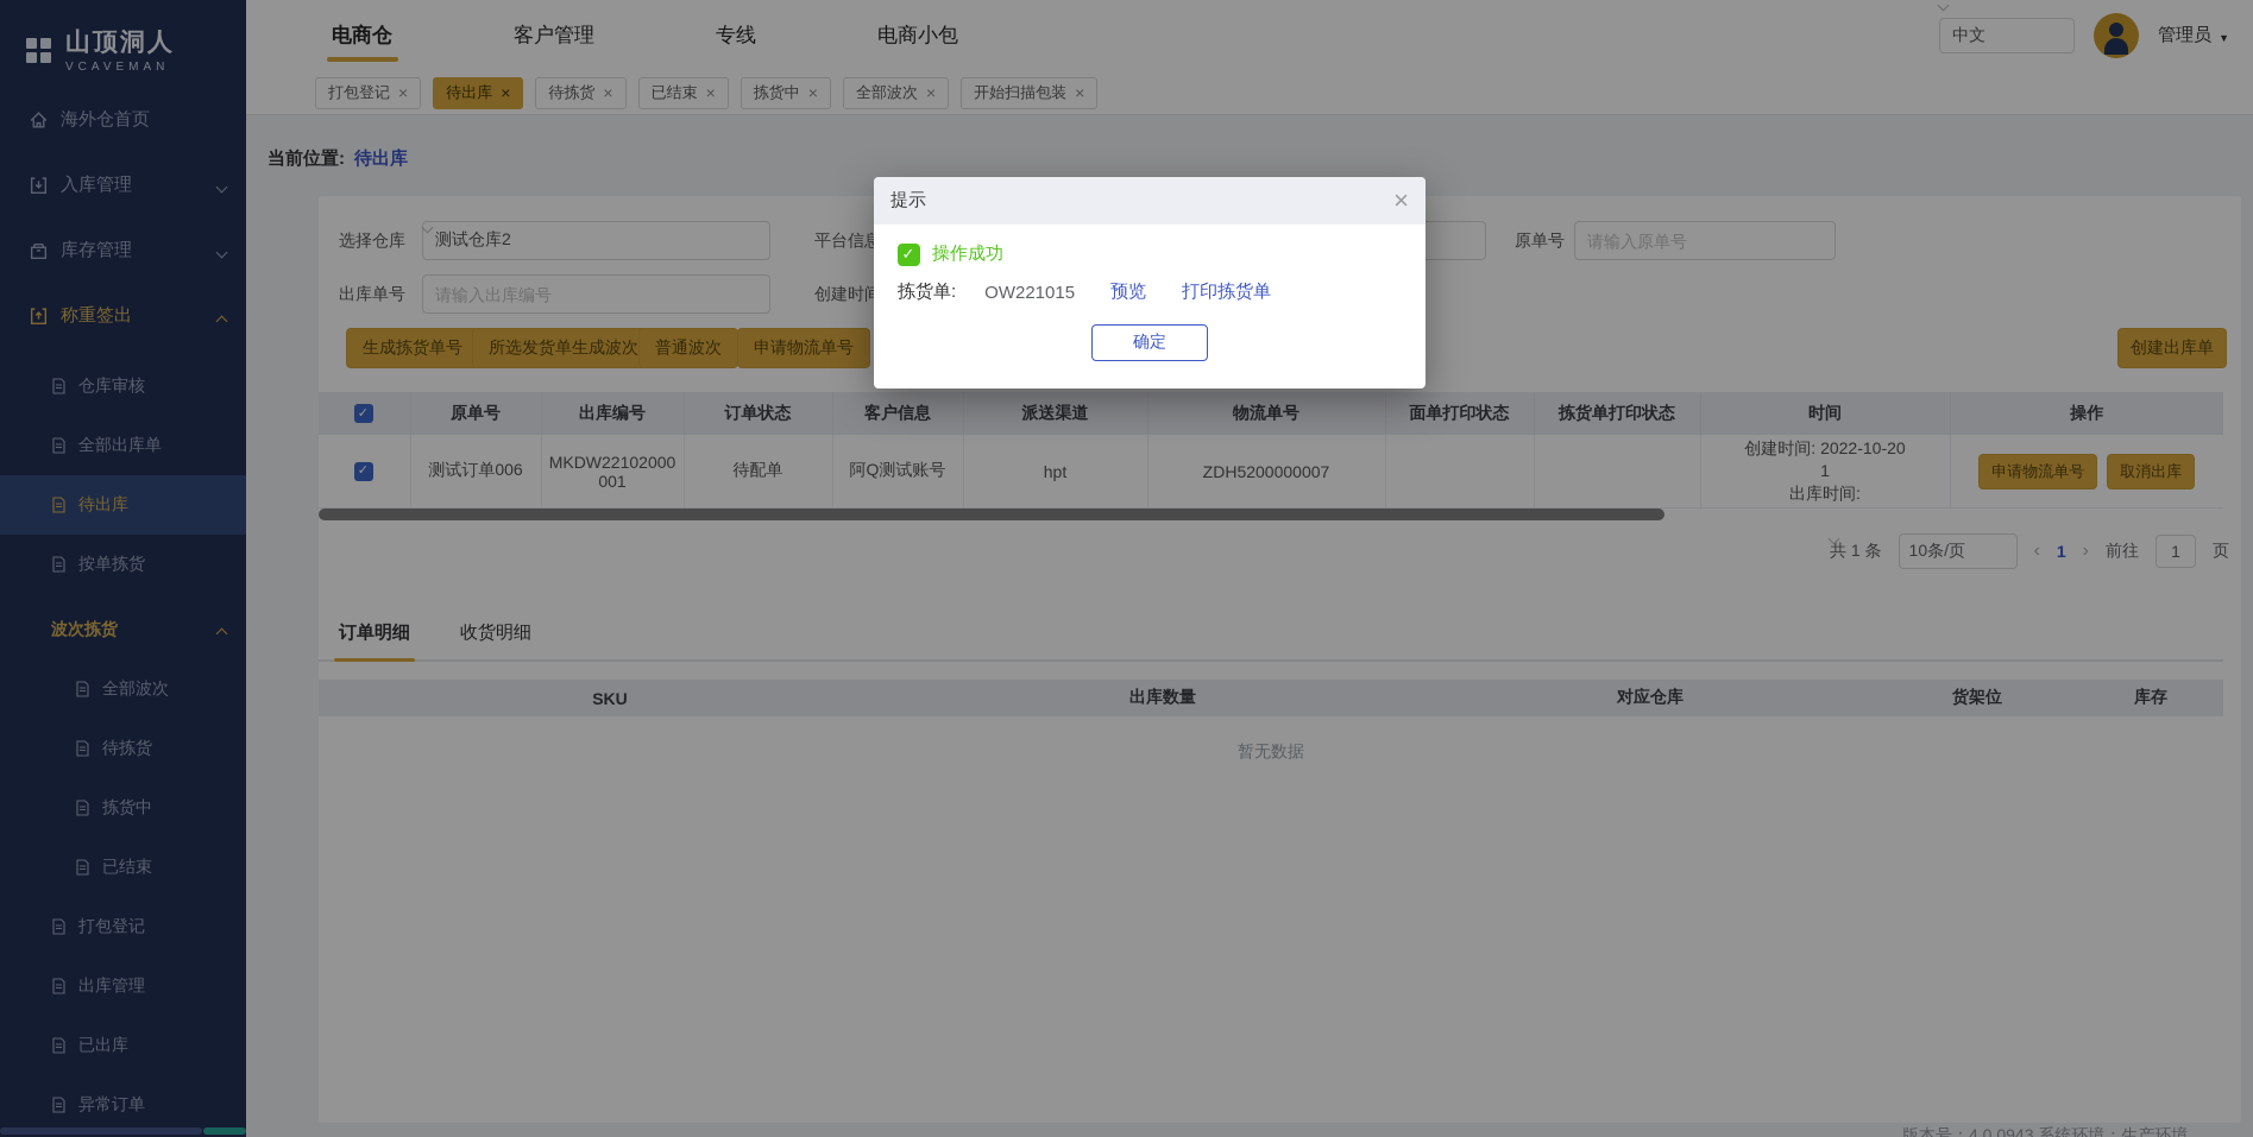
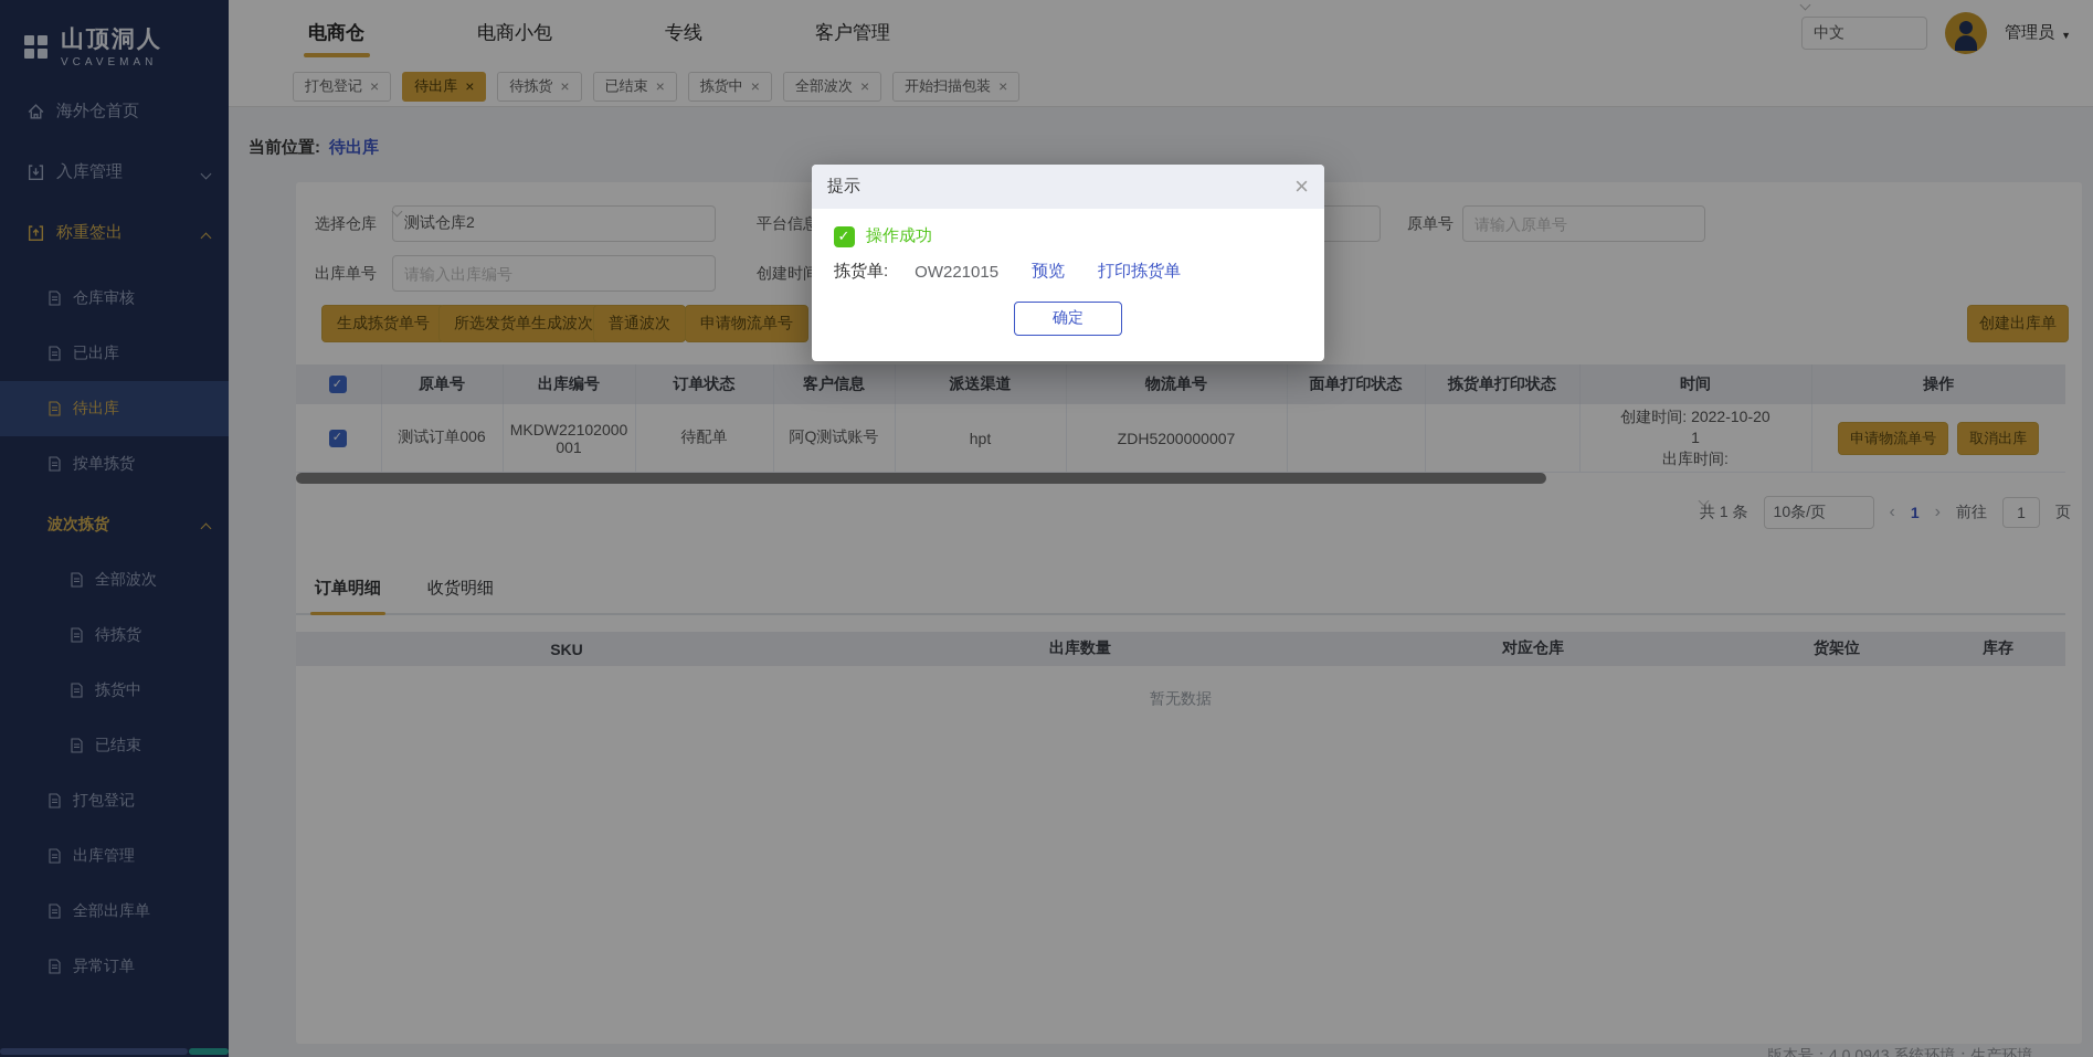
  山顶洞人
  VCAVEMAN
  海外仓首页
  入库管理
- 库存管理
  称重签出
  仓库审核
- 全部出库单
+ 已出库
  待出库
  按单拣货
  波次拣货
  全部波次
  待拣货
  拣货中
  已结束
  打包登记
  出库管理
- 已出库
+ 全部出库单
  异常订单
  电商仓
- 客户管理
+ 电商小包
  专线
- 电商小包
+ 客户管理
  中文
  管理员
  打包登记
  待出库
  待拣货
  已结束
  拣货中
  全部波次
  开始扫描包装
  当前位置: 待出库
  选择仓库
  测试仓库2
  平台信息
  原单号
  请输入原单号
  出库单号
  请输入出库编号
  创建时间
  生成拣货单号
  所选发货单生成波次
  普通波次
  申请物流单号
  创建出库单
  	原单号	出库编号	订单状态	客户信息	派送渠道	物流单号	面单打印状态	拣货单打印状态	时间	操作
  	测试订单006	MKDW22102000001	待配单	阿Q测试账号	hpt	ZDH5200000007			创建时间: 2022-10-20 1 出库时间:	申请物流单号 取消出库
  共 1 条
  10条/页
  ‹
  1
  ›
  前往
  1
  页
  订单明细
  收货明细
  SKU	出库数量	对应仓库	货架位	库存
  暂无数据
  版本号：4.0.0943 系统环境：生产环境
  提示
  操作成功
  拣货单:
  OW221015
  预览
  打印拣货单
  确定
